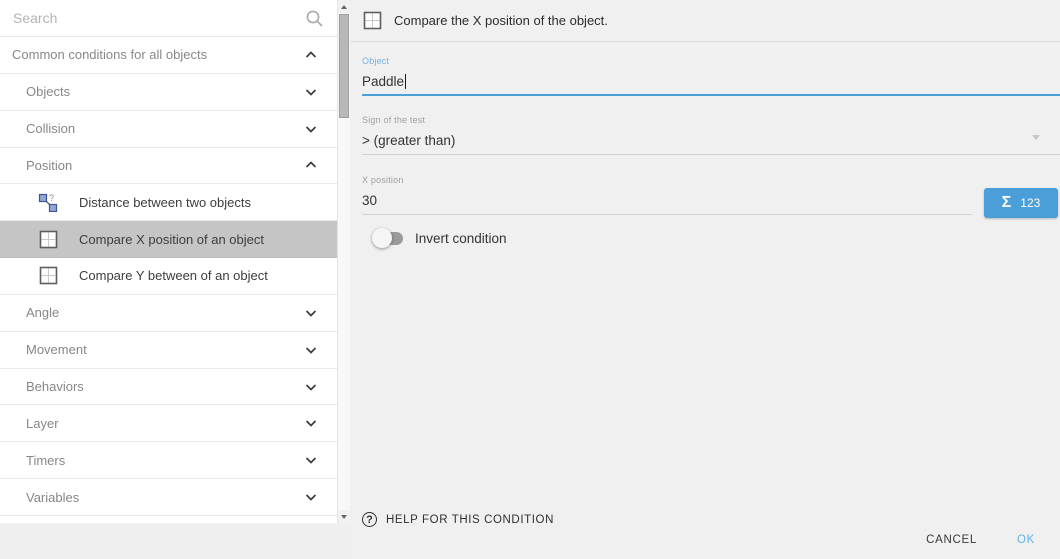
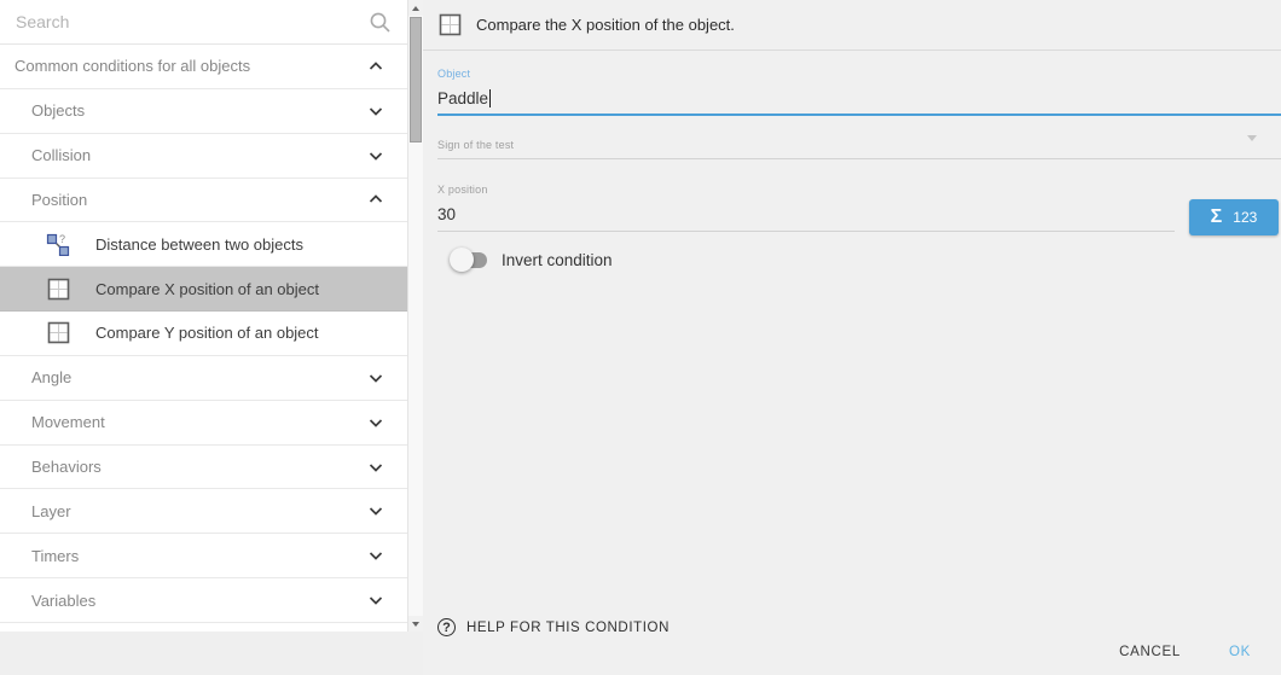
  Search
  Common conditions for all objects
  Objects
  Collision
  Position
  ?
  Distance between two objects
  Compare X position of an object
- Compare Y between of an object
+ Compare Y position of an object
  Angle
  Movement
  Behaviors
  Layer
  Timers
  Variables
  Compare the X position of the object.
  Object
  Paddle
  Sign of the test
- > (greater than)
  X position
  30
  Σ
  123
  Invert condition
  ?
  HELP FOR THIS CONDITION
  CANCEL
  OK
